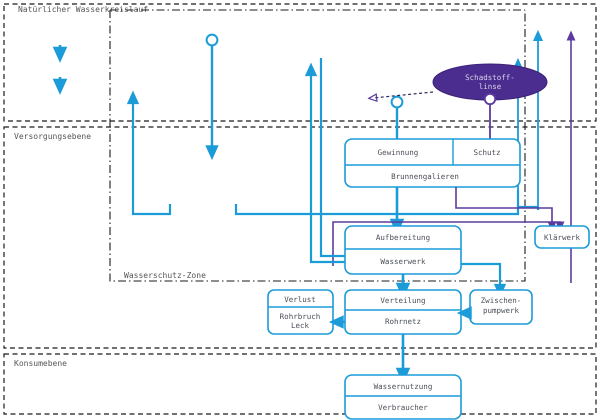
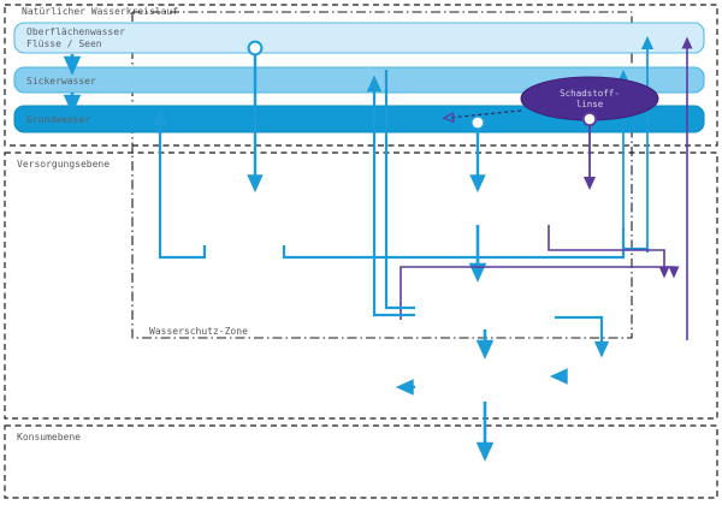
  Natürlicher Wasserkau
  Versorgungsebene
  Wasserschutz-Zone
  Konsumebene
+ Oberflächenwasser
+ Flüsse / Seen
+ Sickerwasser
+ Grundwasser
  Schadstoff-
  linse
- Gewinnung
- Schutz
- Brunnengalieren
- Aufbereitung
- Wasserwerk
- Klärwerk
- Verlust
- Rohrbruch
- Leck
- Verteilung
- Rohrnetz
- Zwischen-
- pumpwerk
- Wassernutzung
- Verbraucher
